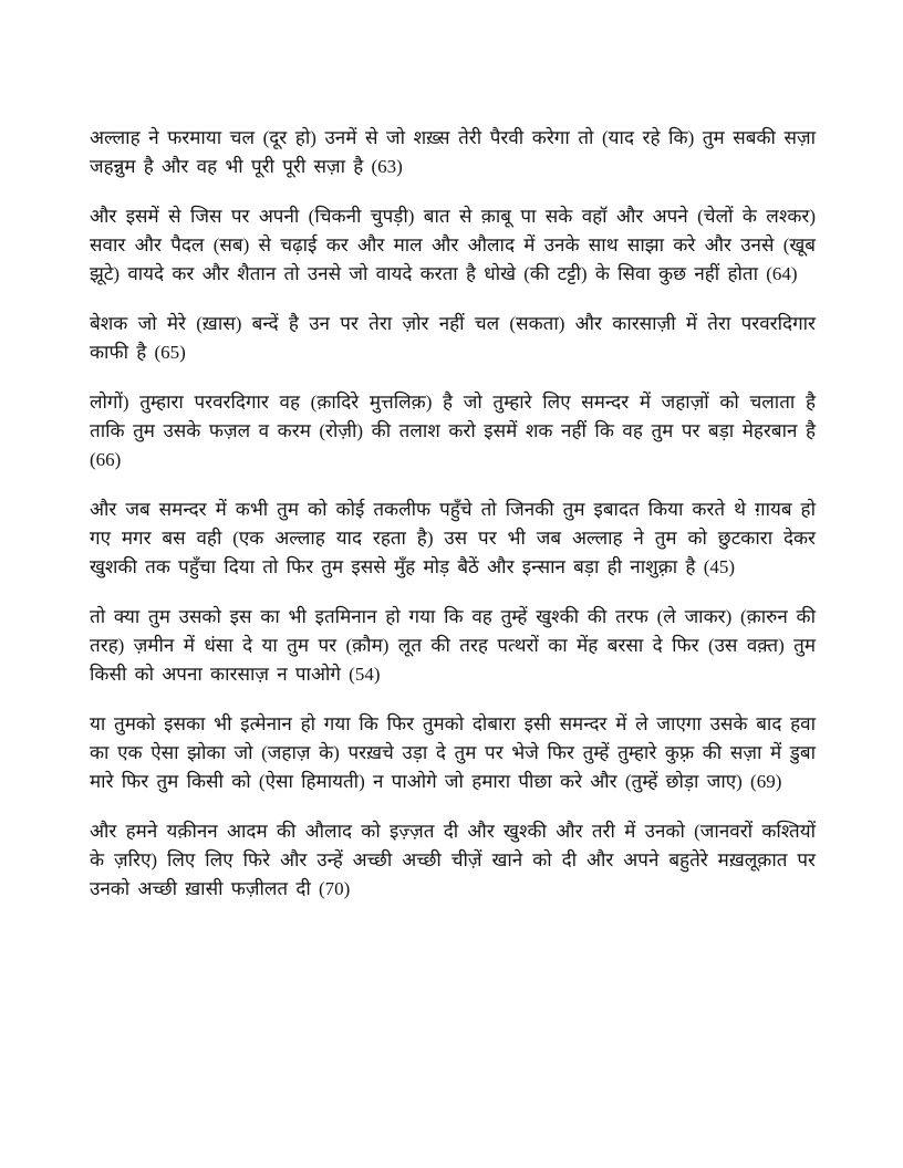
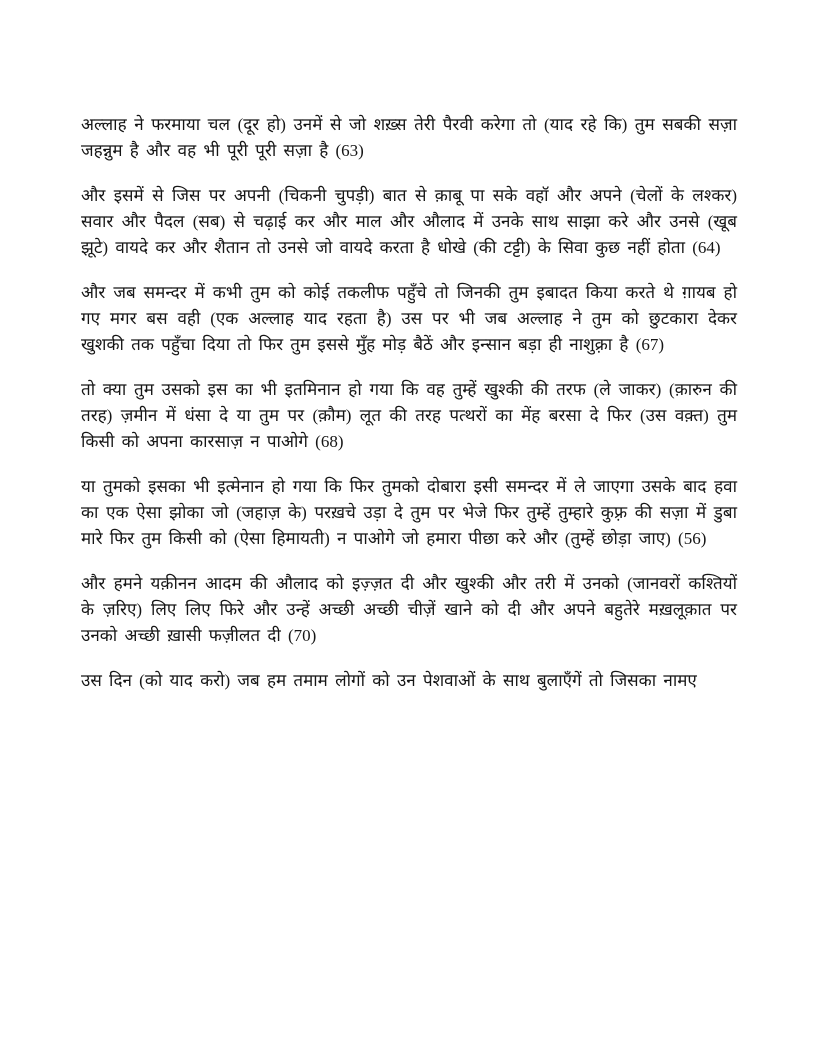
  अल्लाह ने फरमाया चल (दूर हो) उनमें से जो शख़्स तेरी पैरवी करेगा तो (याद रहे कि) तुम सबकी सज़ा जहन्नुम है और वह भी पूरी पूरी सज़ा है (63)
  और इसमें से जिस पर अपनी (चिकनी चुपड़ी) बात से क़ाबू पा सके वहॉ और अपने (चेलों के लश्कर) सवार और पैदल (सब) से चढ़ाई कर और माल और औलाद में उनके साथ साझा करे और उनसे (खूब झूटे) वायदे कर और शैतान तो उनसे जो वायदे करता है धोखे (की टट्टी) के सिवा कुछ नहीं होता (64)
- बेशक जो मेरे (ख़ास) बन्दें है उन पर तेरा ज़ोर नहीं चल (सकता) और कारसाज़ी में तेरा परवरदिगार काफी है (65)
- लोगों) तुम्हारा परवरदिगार वह (क़ादिरे मुत्तलिक़) है जो तुम्हारे लिए समन्दर में जहाज़ों को चलाता है ताकि तुम उसके फज़ल व करम (रोज़ी) की तलाश करो इसमें शक नहीं कि वह तुम पर बड़ा मेहरबान है (66)
- और जब समन्दर में कभी तुम को कोई तकलीफ पहुँचे तो जिनकी तुम इबादत किया करते थे ग़ायब हो गए मगर बस वही (एक अल्लाह याद रहता है) उस पर भी जब अल्लाह ने तुम को छुटकारा देकर खुशकी तक पहुँचा दिया तो फिर तुम इससे मुँह मोड़ बैठें और इन्सान बड़ा ही नाशुक़्रा है (45)
+ और जब समन्दर में कभी तुम को कोई तकलीफ पहुँचे तो जिनकी तुम इबादत किया करते थे ग़ायब हो गए मगर बस वही (एक अल्लाह याद रहता है) उस पर भी जब अल्लाह ने तुम को छुटकारा देकर खुशकी तक पहुँचा दिया तो फिर तुम इससे मुँह मोड़ बैठें और इन्सान बड़ा ही नाशुक़्रा है (67)
- तो क्या तुम उसको इस का भी इतमिनान हो गया कि वह तुम्हें खुश्की की तरफ (ले जाकर) (क़ारुन की तरह) ज़मीन में धंसा दे या तुम पर (क़ौम) लूत की तरह पत्थरों का मेंह बरसा दे फिर (उस वक़्त) तुम किसी को अपना कारसाज़ न पाओगे (54)
+ तो क्या तुम उसको इस का भी इतमिनान हो गया कि वह तुम्हें खुश्की की तरफ (ले जाकर) (क़ारुन की तरह) ज़मीन में धंसा दे या तुम पर (क़ौम) लूत की तरह पत्थरों का मेंह बरसा दे फिर (उस वक़्त) तुम किसी को अपना कारसाज़ न पाओगे (68)
- या तुमको इसका भी इत्मेनान हो गया कि फिर तुमको दोबारा इसी समन्दर में ले जाएगा उसके बाद हवा का एक ऐसा झोका जो (जहाज़ के) परख़चे उड़ा दे तुम पर भेजे फिर तुम्हें तुम्हारे कुफ़्र की सज़ा में डुबा मारे फिर तुम किसी को (ऐसा हिमायती) न पाओगे जो हमारा पीछा करे और (तुम्हें छोड़ा जाए) (69)
+ या तुमको इसका भी इत्मेनान हो गया कि फिर तुमको दोबारा इसी समन्दर में ले जाएगा उसके बाद हवा का एक ऐसा झोका जो (जहाज़ के) परख़चे उड़ा दे तुम पर भेजे फिर तुम्हें तुम्हारे कुफ़्र की सज़ा में डुबा मारे फिर तुम किसी को (ऐसा हिमायती) न पाओगे जो हमारा पीछा करे और (तुम्हें छोड़ा जाए) (56)
  और हमने यक़ीनन आदम की औलाद को इज़्ज़त दी और खुश्की और तरी में उनको (जानवरों कश्तियों के ज़रिए) लिए लिए फिरे और उन्हें अच्छी अच्छी चीज़ें खाने को दी और अपने बहुतेरे मख़लूक़ात पर उनको अच्छी ख़ासी फज़ीलत दी (70)
+ उस दिन (को याद करो) जब हम तमाम लोगों को उन पेशवाओं के साथ बुलाएँगें तो जिसका नामए
